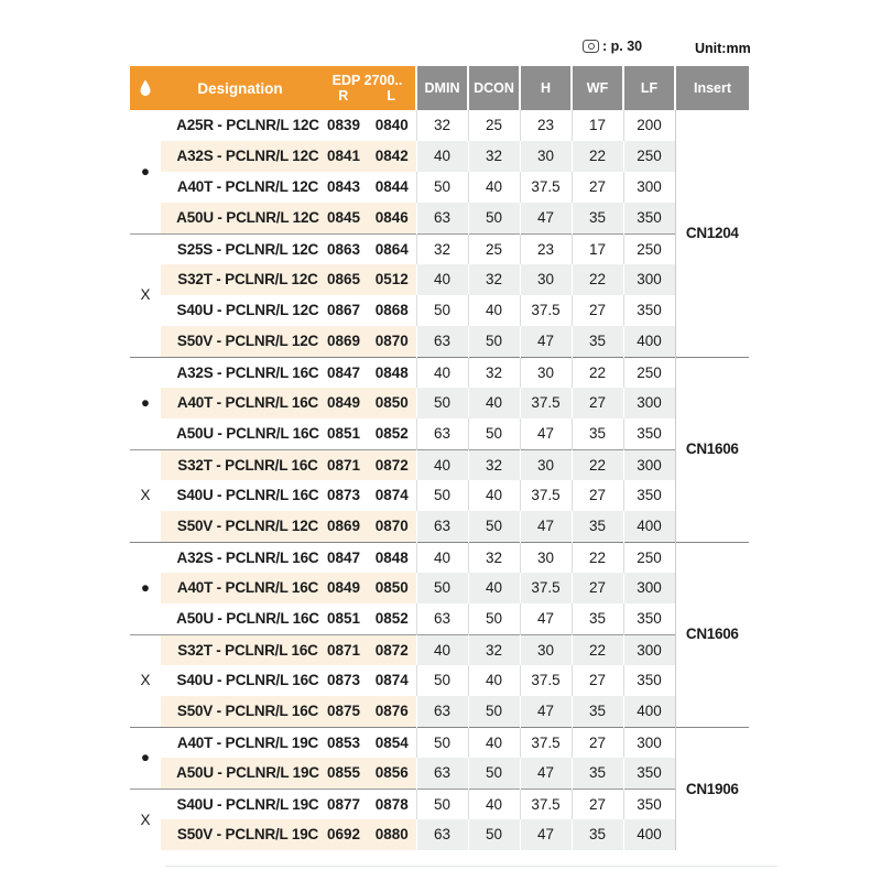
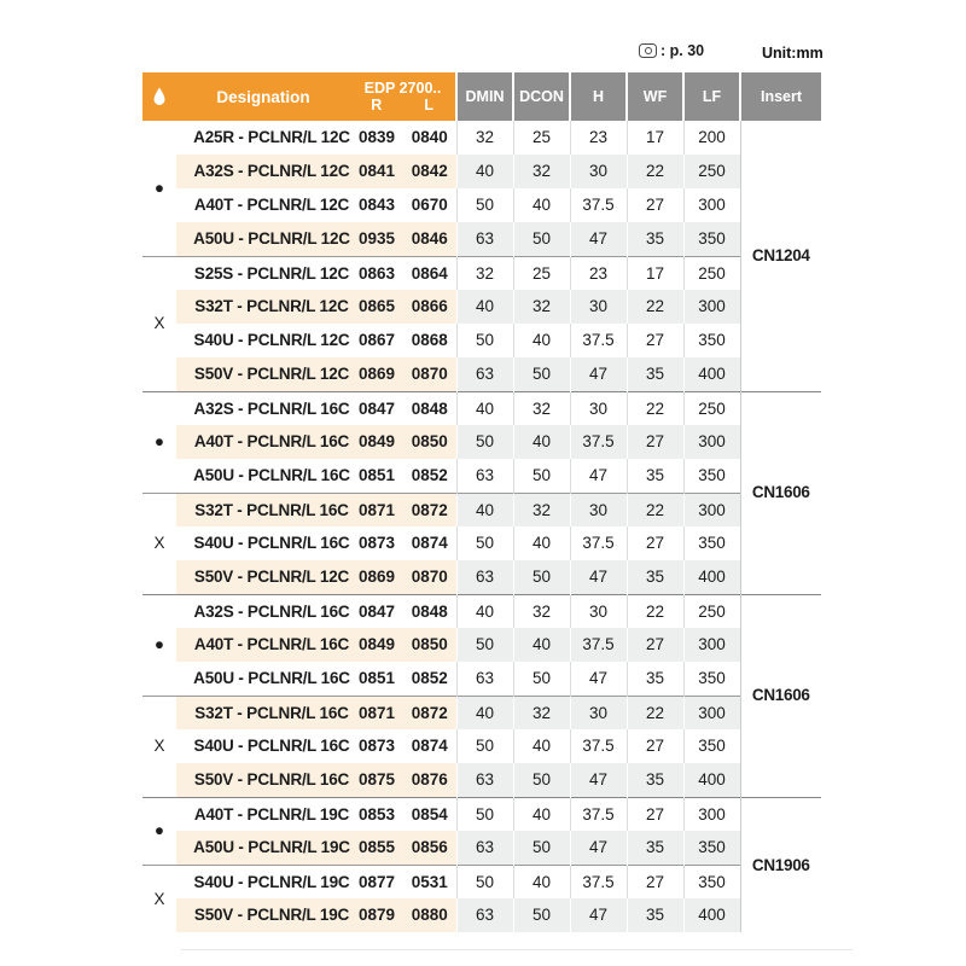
  : p. 30
  Unit:mm
  	Designation	EDP 2700.. R L	DMIN	DCON	H	WF	LF	Insert
  ●	A25R - PCLNR/L 12C	0839	0840	32	25	23	17	200	CN1204
  A32S - PCLNR/L 12C	0841	0842	40	32	30	22	250
- A40T - PCLNR/L 12C	0843	0844	50	40	37.5	27	300
+ A40T - PCLNR/L 12C	0843	0670	50	40	37.5	27	300
- A50U - PCLNR/L 12C	0845	0846	63	50	47	35	350
+ A50U - PCLNR/L 12C	0935	0846	63	50	47	35	350
  X	S25S - PCLNR/L 12C	0863	0864	32	25	23	17	250
- S32T - PCLNR/L 12C	0865	0512	40	32	30	22	300
+ S32T - PCLNR/L 12C	0865	0866	40	32	30	22	300
  S40U - PCLNR/L 12C	0867	0868	50	40	37.5	27	350
  S50V - PCLNR/L 12C	0869	0870	63	50	47	35	400
  ●	A32S - PCLNR/L 16C	0847	0848	40	32	30	22	250	CN1606
  A40T - PCLNR/L 16C	0849	0850	50	40	37.5	27	300
  A50U - PCLNR/L 16C	0851	0852	63	50	47	35	350
  X	S32T - PCLNR/L 16C	0871	0872	40	32	30	22	300
  S40U - PCLNR/L 16C	0873	0874	50	40	37.5	27	350
  S50V - PCLNR/L 12C	0869	0870	63	50	47	35	400
  ●	A32S - PCLNR/L 16C	0847	0848	40	32	30	22	250	CN1606
  A40T - PCLNR/L 16C	0849	0850	50	40	37.5	27	300
  A50U - PCLNR/L 16C	0851	0852	63	50	47	35	350
  X	S32T - PCLNR/L 16C	0871	0872	40	32	30	22	300
  S40U - PCLNR/L 16C	0873	0874	50	40	37.5	27	350
  S50V - PCLNR/L 16C	0875	0876	63	50	47	35	400
  ●	A40T - PCLNR/L 19C	0853	0854	50	40	37.5	27	300	CN1906
  A50U - PCLNR/L 19C	0855	0856	63	50	47	35	350
- X	S40U - PCLNR/L 19C	0877	0878	50	40	37.5	27	350
+ X	S40U - PCLNR/L 19C	0877	0531	50	40	37.5	27	350
- S50V - PCLNR/L 19C	0692	0880	63	50	47	35	400
+ S50V - PCLNR/L 19C	0879	0880	63	50	47	35	400
